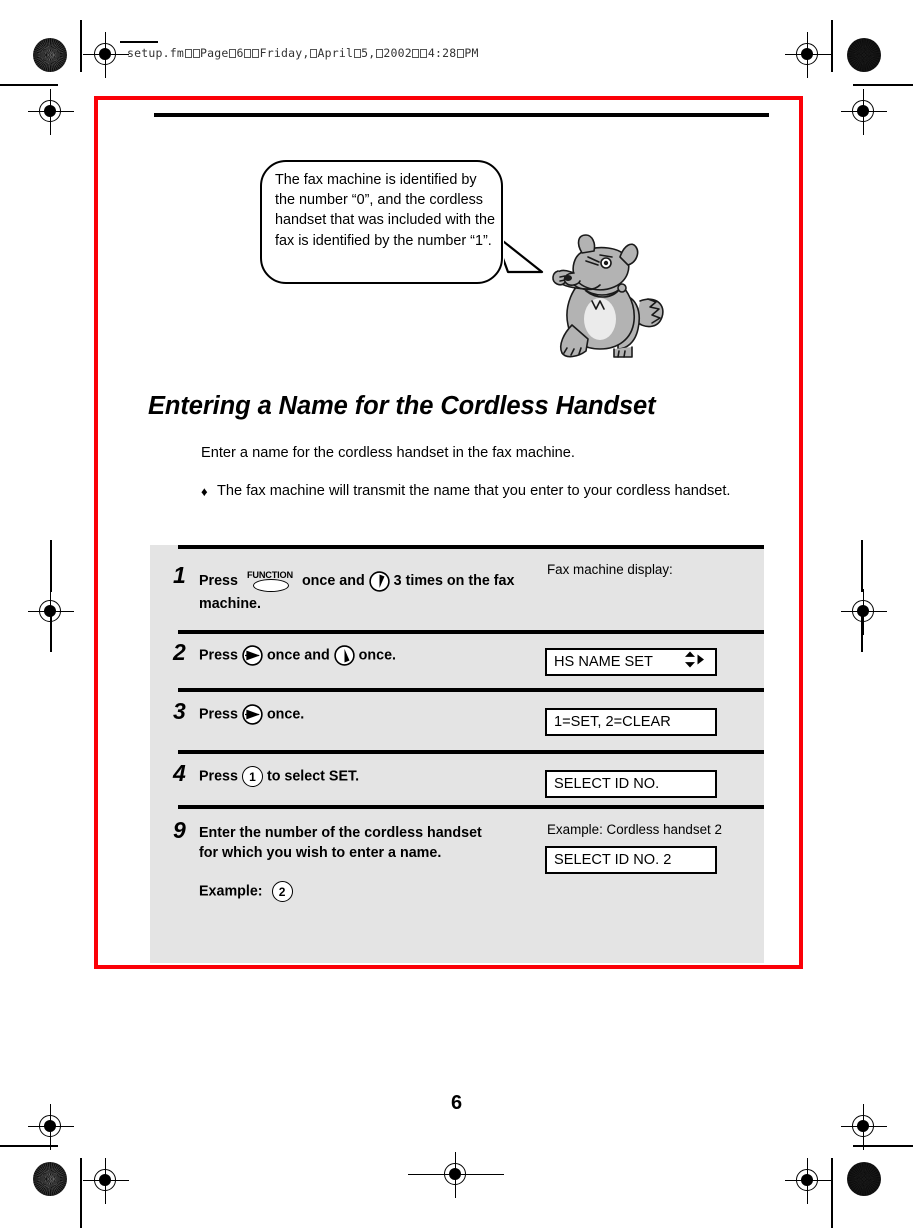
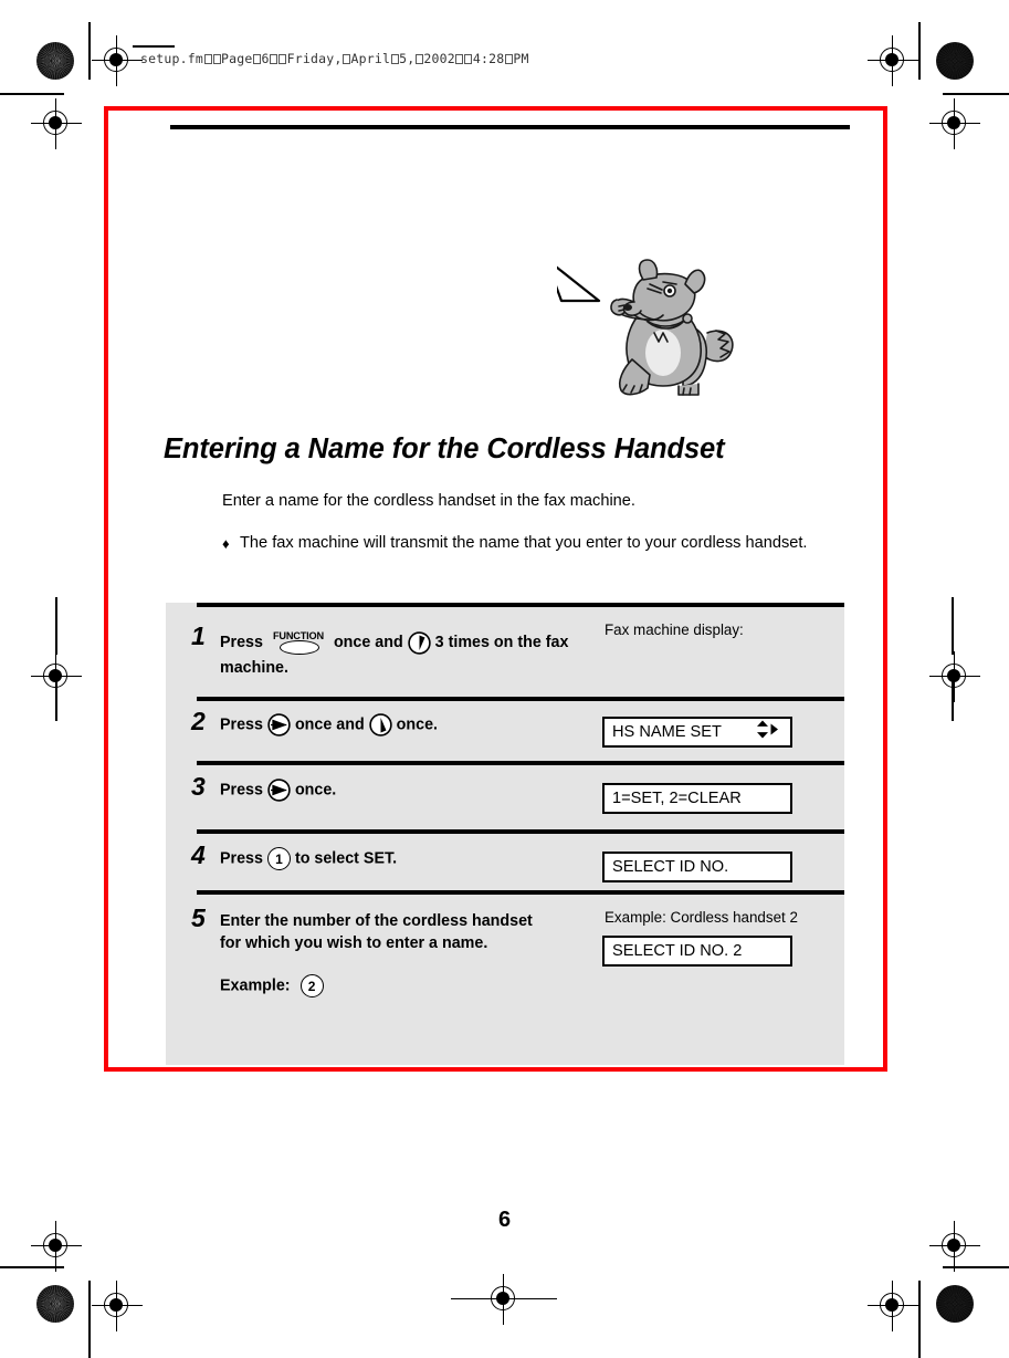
  setup.fm Page 6 Friday, April 5, 2002 4:28 PM
- The fax machine is identified by the number “0”, and the cordless handset that was included with the fax is identified by the number “1”.
  Entering a Name for the Cordless Handset
  Enter a name for the cordless handset in the fax machine.
  ♦
  The fax machine will transmit the name that you enter to your cordless handset.
  1
  Press
  FUNCTION
  once and 3 times on the fax machine.
  Fax machine display:
  2
  Press once and once.
  HS NAME SET
  3
  Press once.
  1=SET, 2=CLEAR
  4
  Press
  1
  to select SET.
  SELECT ID NO.
- 9
+ 5
  Enter the number of the cordless handset for which you wish to enter a name. Example:
  2
  Example: Cordless handset 2
  SELECT ID NO. 2
  6
